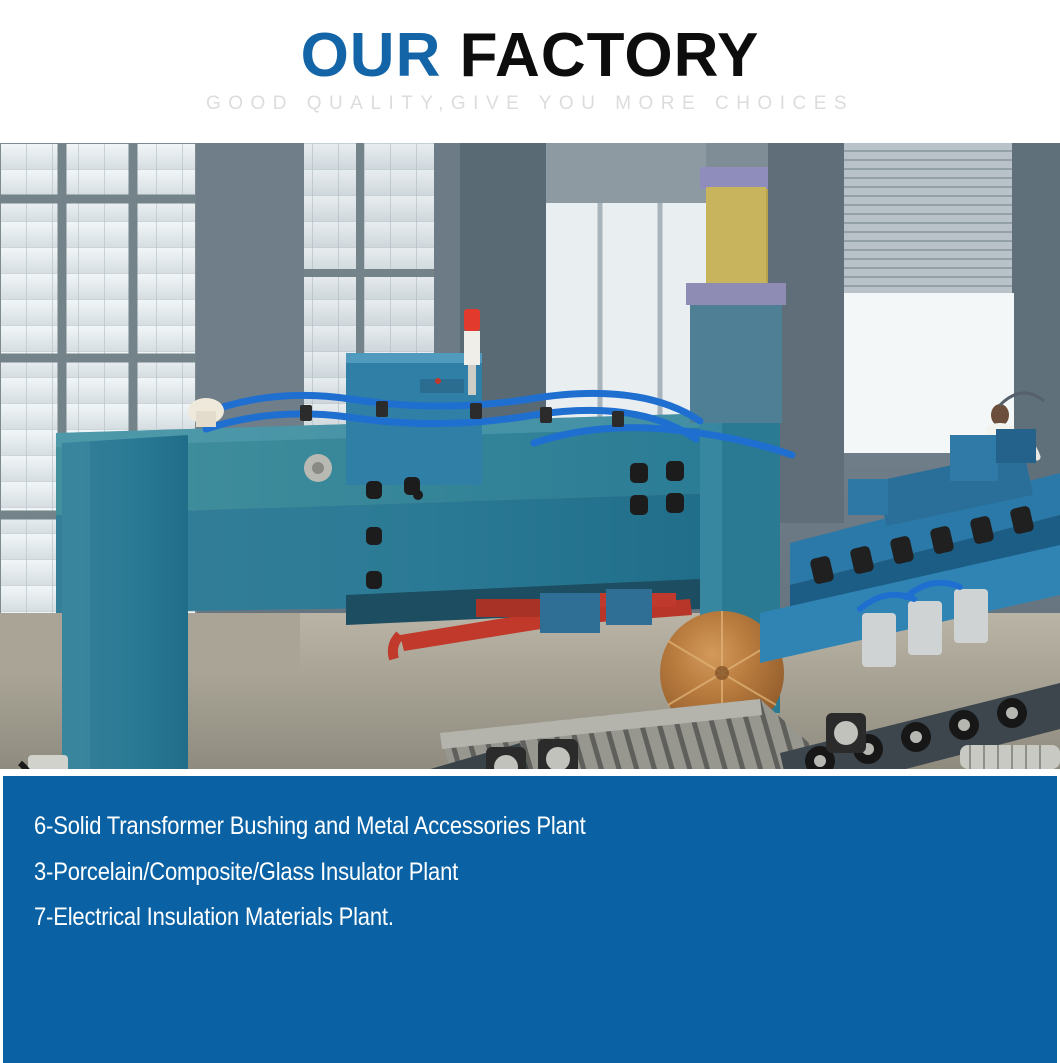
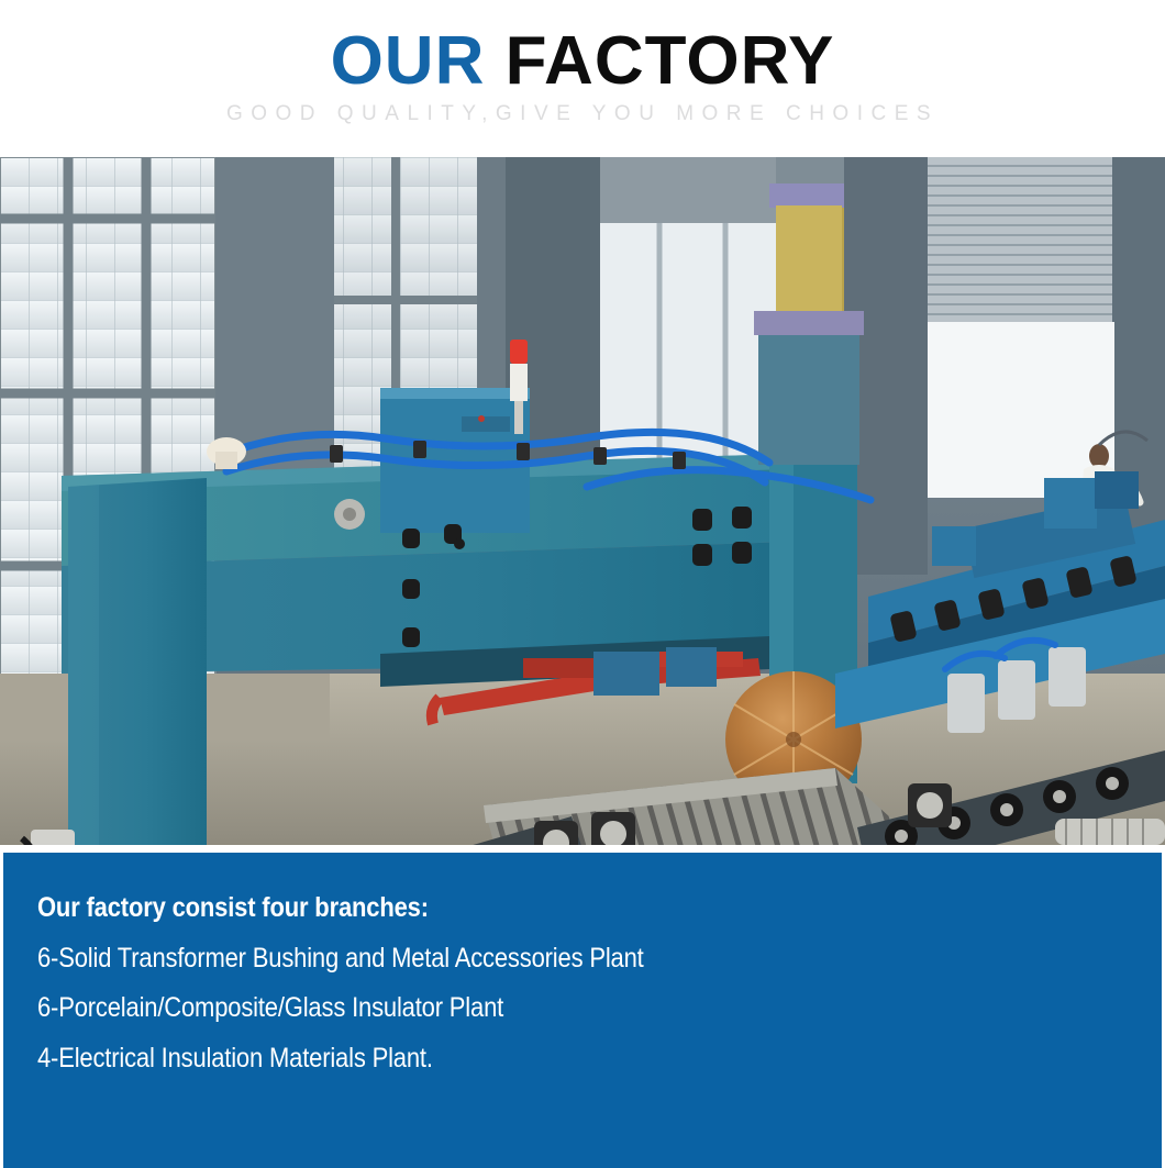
  OUR FACTORY
  GOOD QUALITY,GIVE YOU MORE CHOICES
+ Our factory consist four branches:
  6-Solid Transformer Bushing and Metal Accessories Plant
- 3-Porcelain/Composite/Glass Insulator Plant
+ 6-Porcelain/Composite/Glass Insulator Plant
- 7-Electrical Insulation Materials Plant.
+ 4-Electrical Insulation Materials Plant.
